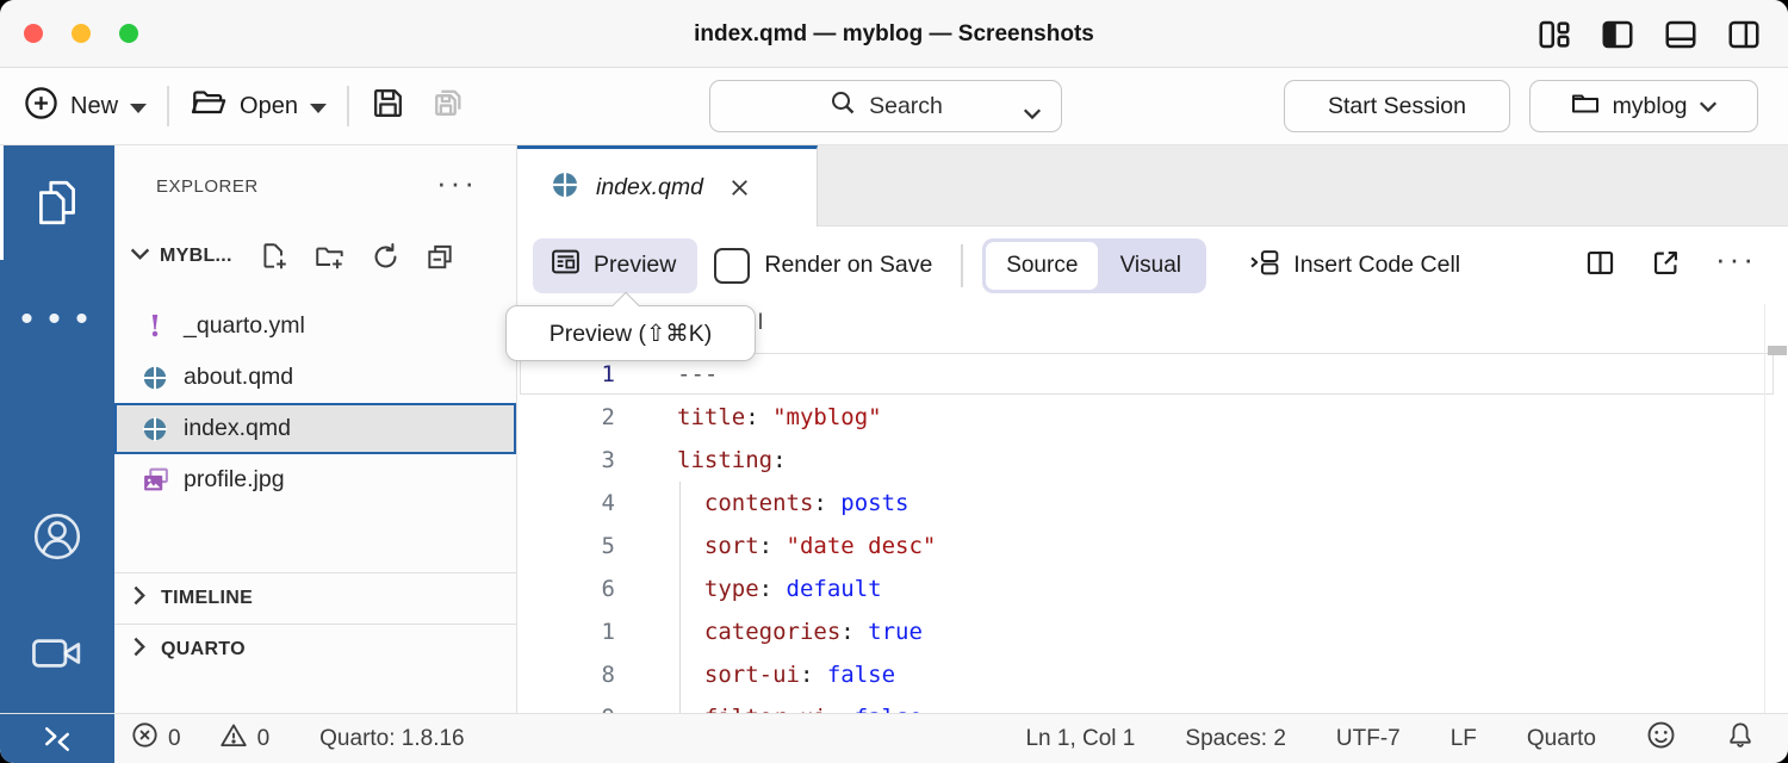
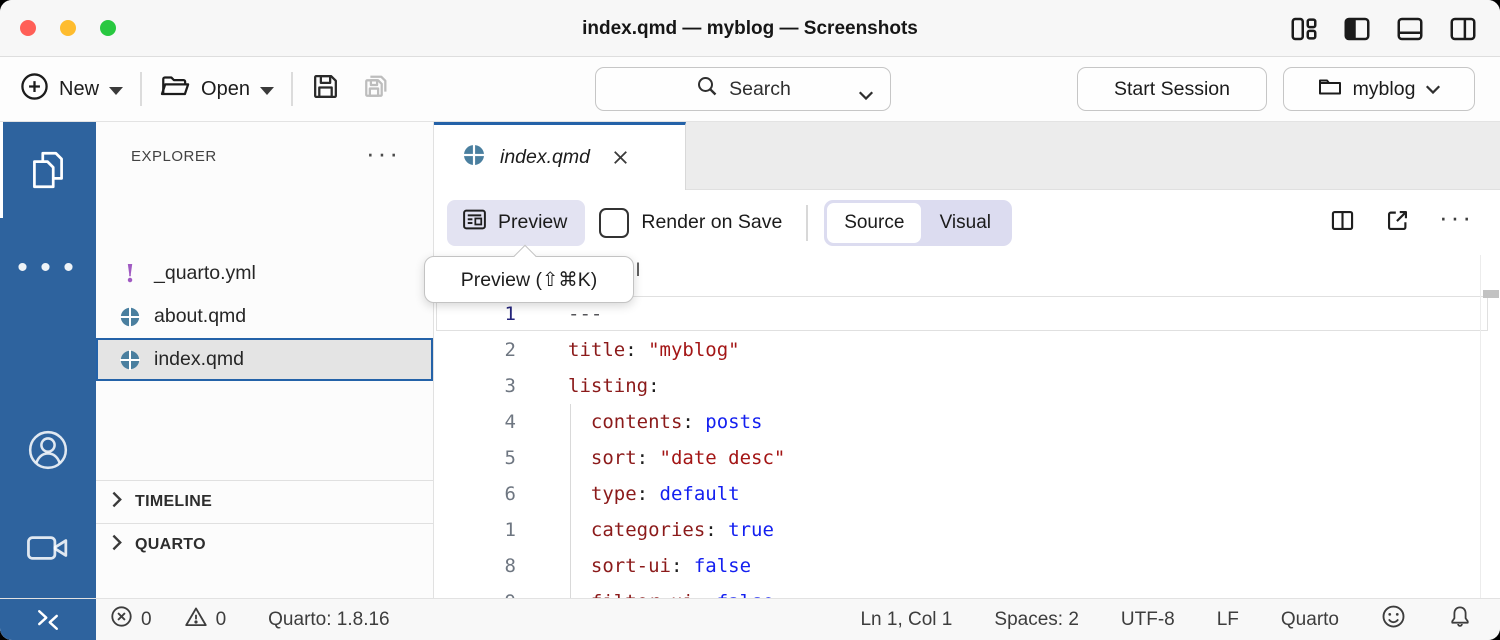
  index.qmd — myblog — Screenshots
  New
  Open
  Search
  Start Session
  myblog
  • • •
  EXPLORER
  ···
- MYBL...
  !
  _quarto.yml
  about.qmd
  index.qmd
- profile.jpg
  TIMELINE
  QUARTO
  index.qmd
  Preview
  Render on Save
  Source
  Visual
- Insert Code Cell
  ···
  1 ---
  2 title: "myblog"
  3 listing:
  4 contents: posts
  5 sort: "date desc"
  6 type: default
  1 categories: true
  8 sort-ui: false
  l
  Preview (⇧⌘K)
  0
  0
  Quarto: 1.8.16
  Ln 1, Col 1
  Spaces: 2
- UTF-7
+ UTF-8
  LF
  Quarto
